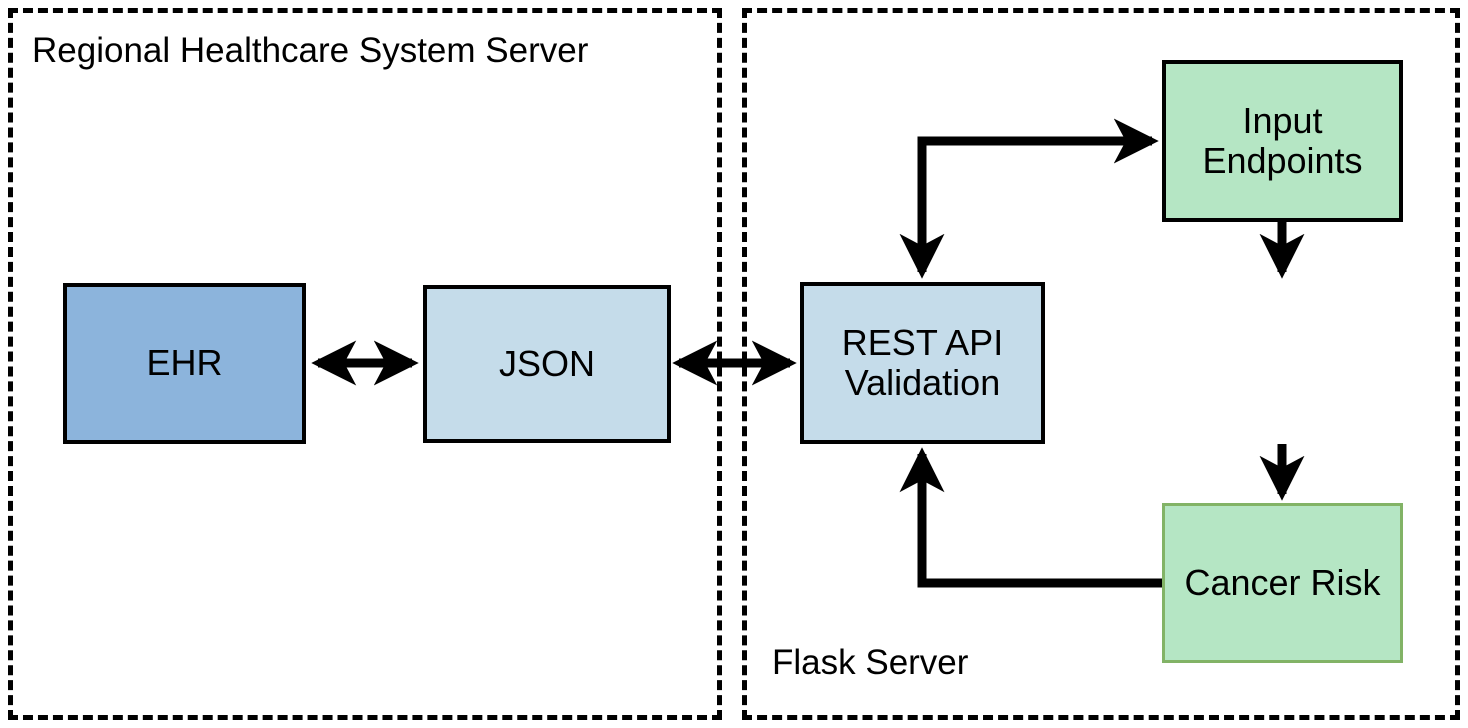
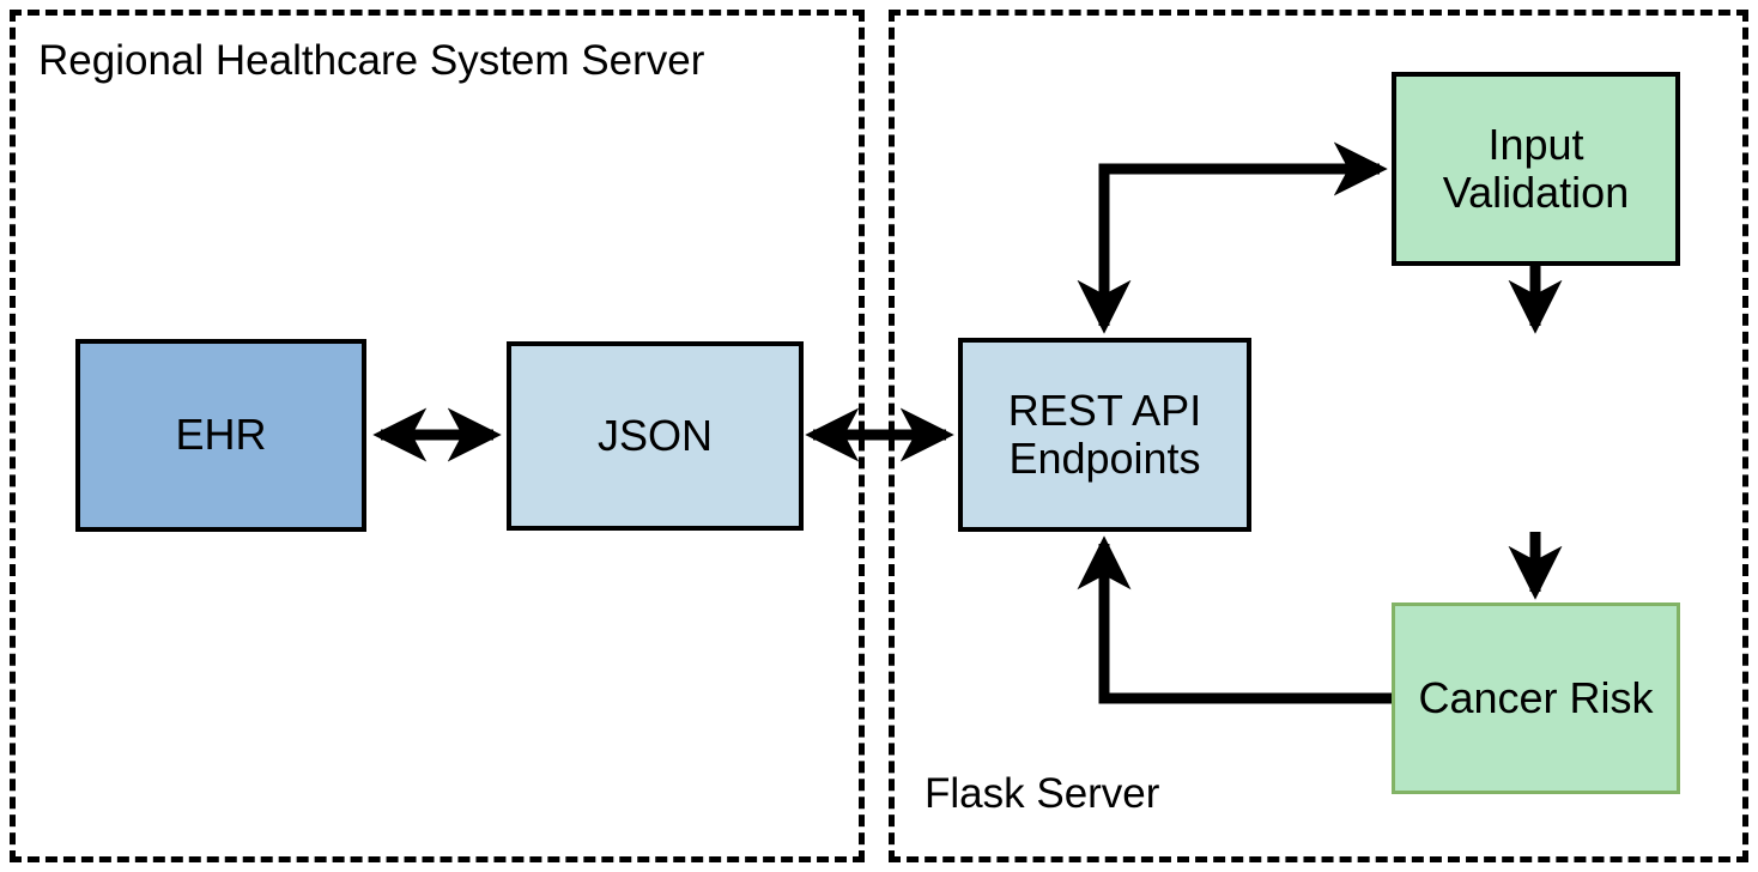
  Regional Healthcare System Server
  Flask Server
  EHR
  JSON
  REST API
- Validation
+ Endpoints
  Input
- Endpoints
+ Validation
  Cancer Risk
